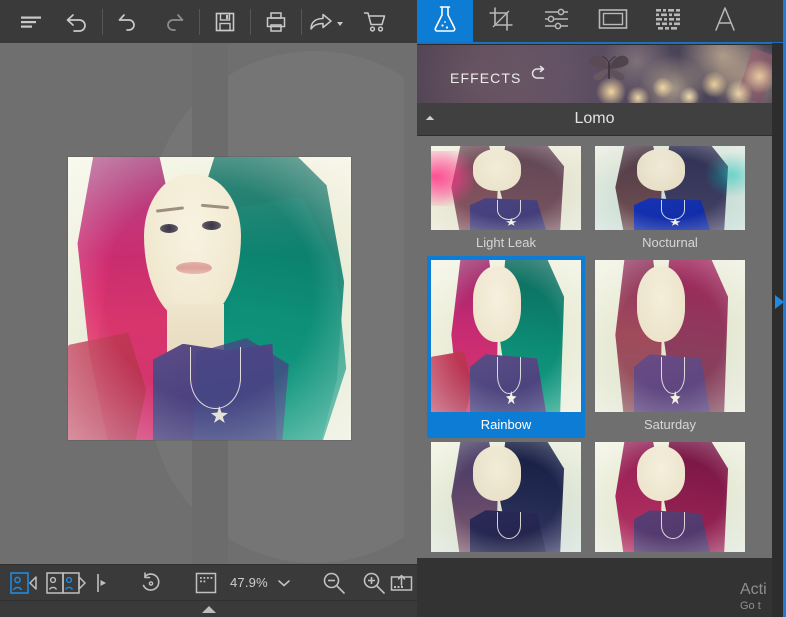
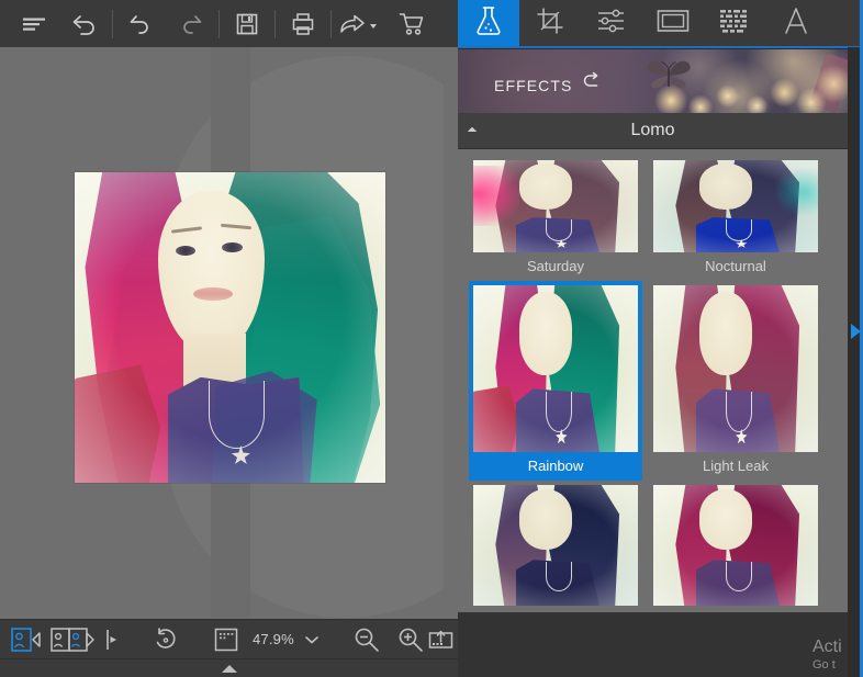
  47.9%
  EFFECTS
  Lomo
- Light Leak
+ Saturday
  Nocturnal
  Rainbow
- Saturday
+ Light Leak
  Acti
  Go t
